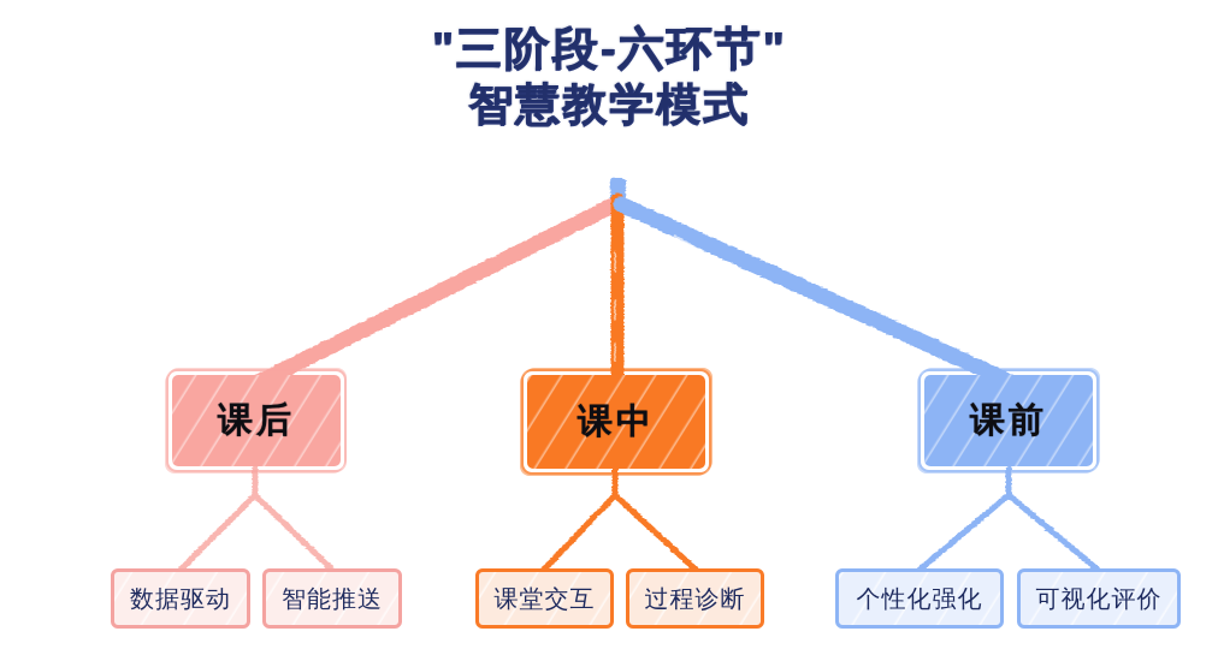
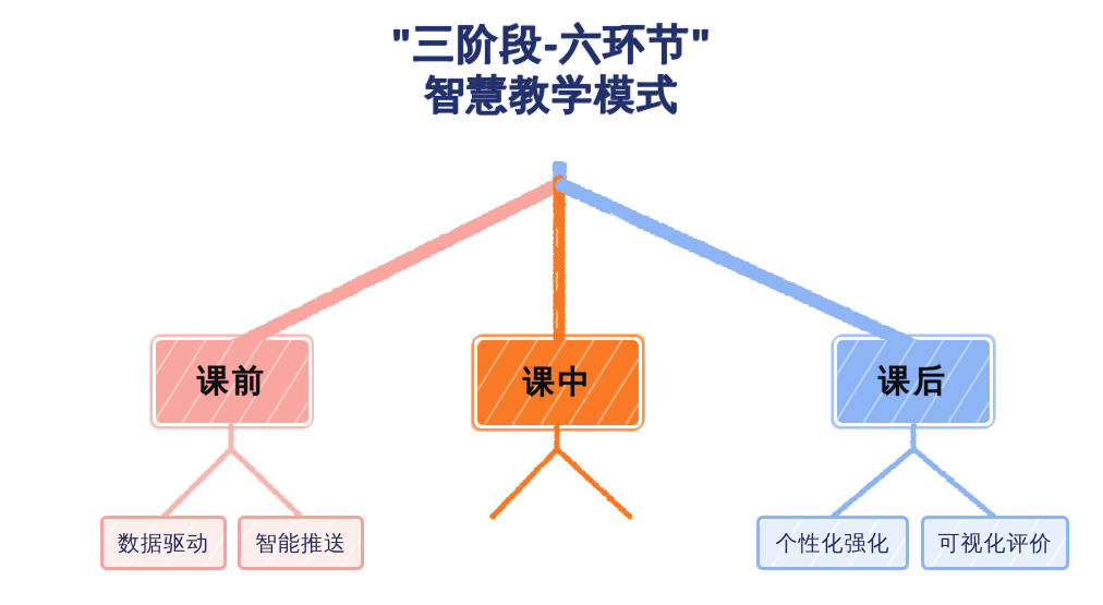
  "三阶段-六环节"
  智慧教学模式
- 课后
+ 课前
  课中
- 课前
+ 课后
  数据驱动
  智能推送
- 课堂交互
- 过程诊断
  个性化强化
  可视化评价
